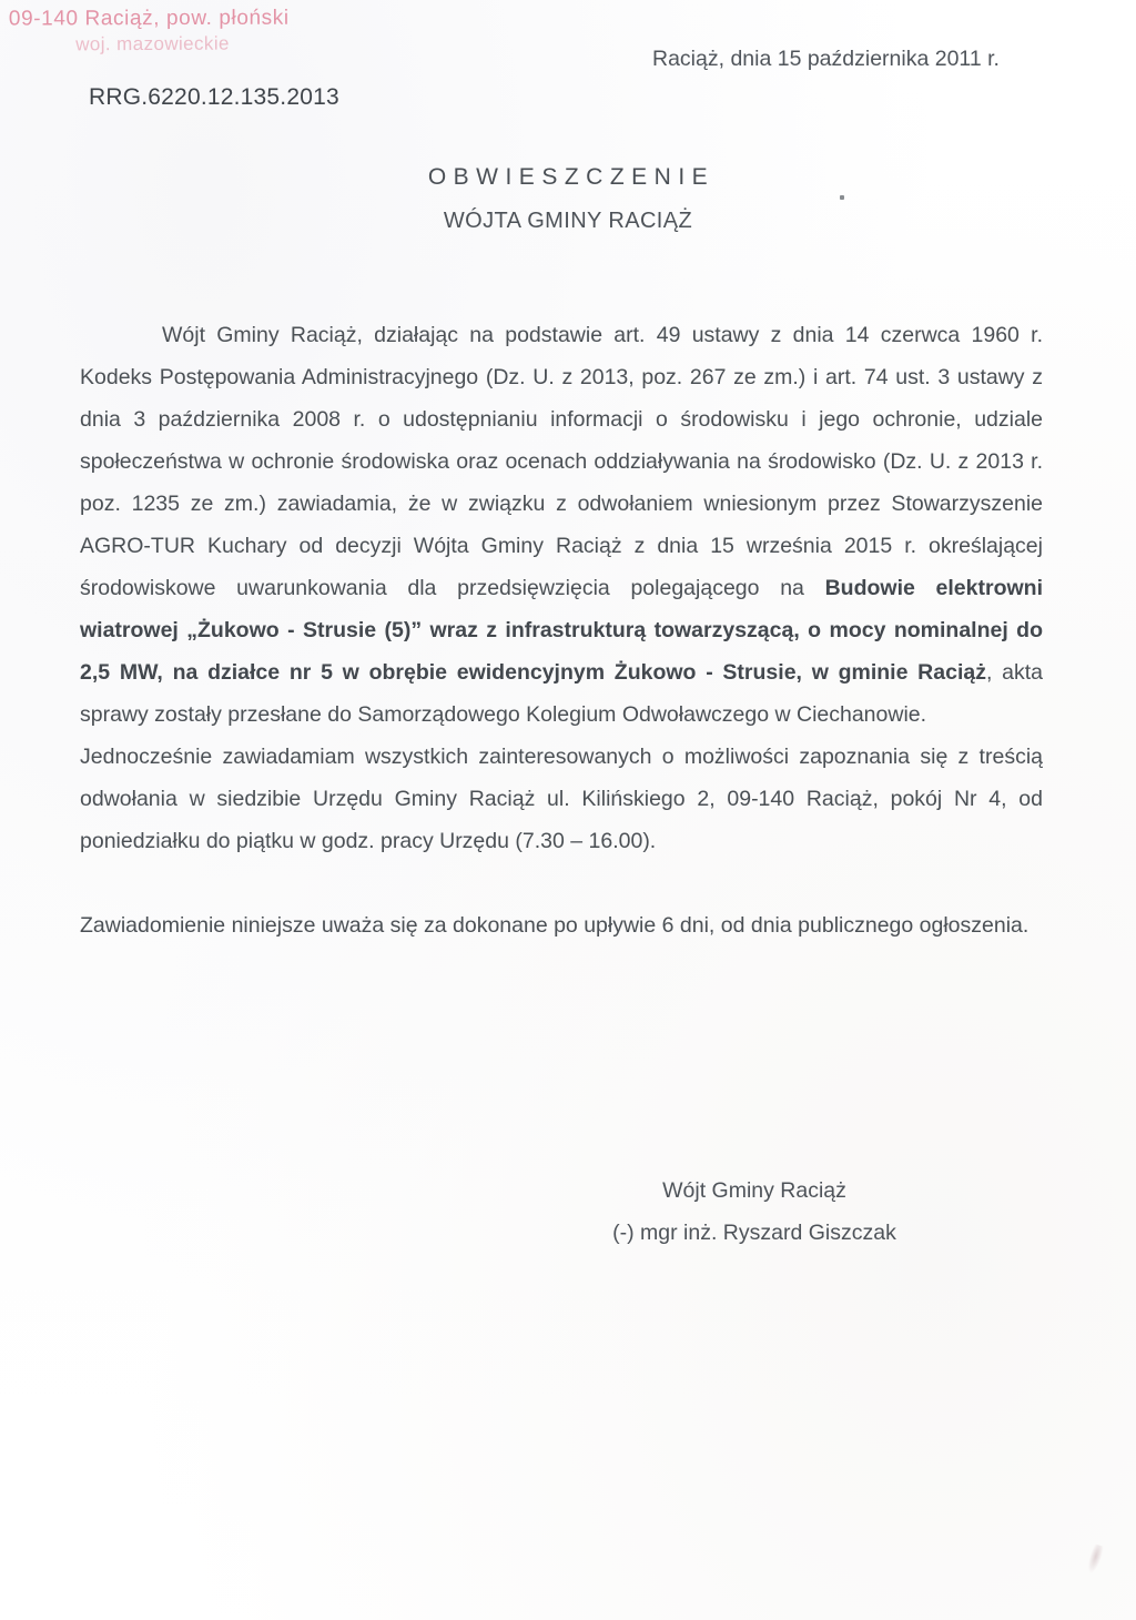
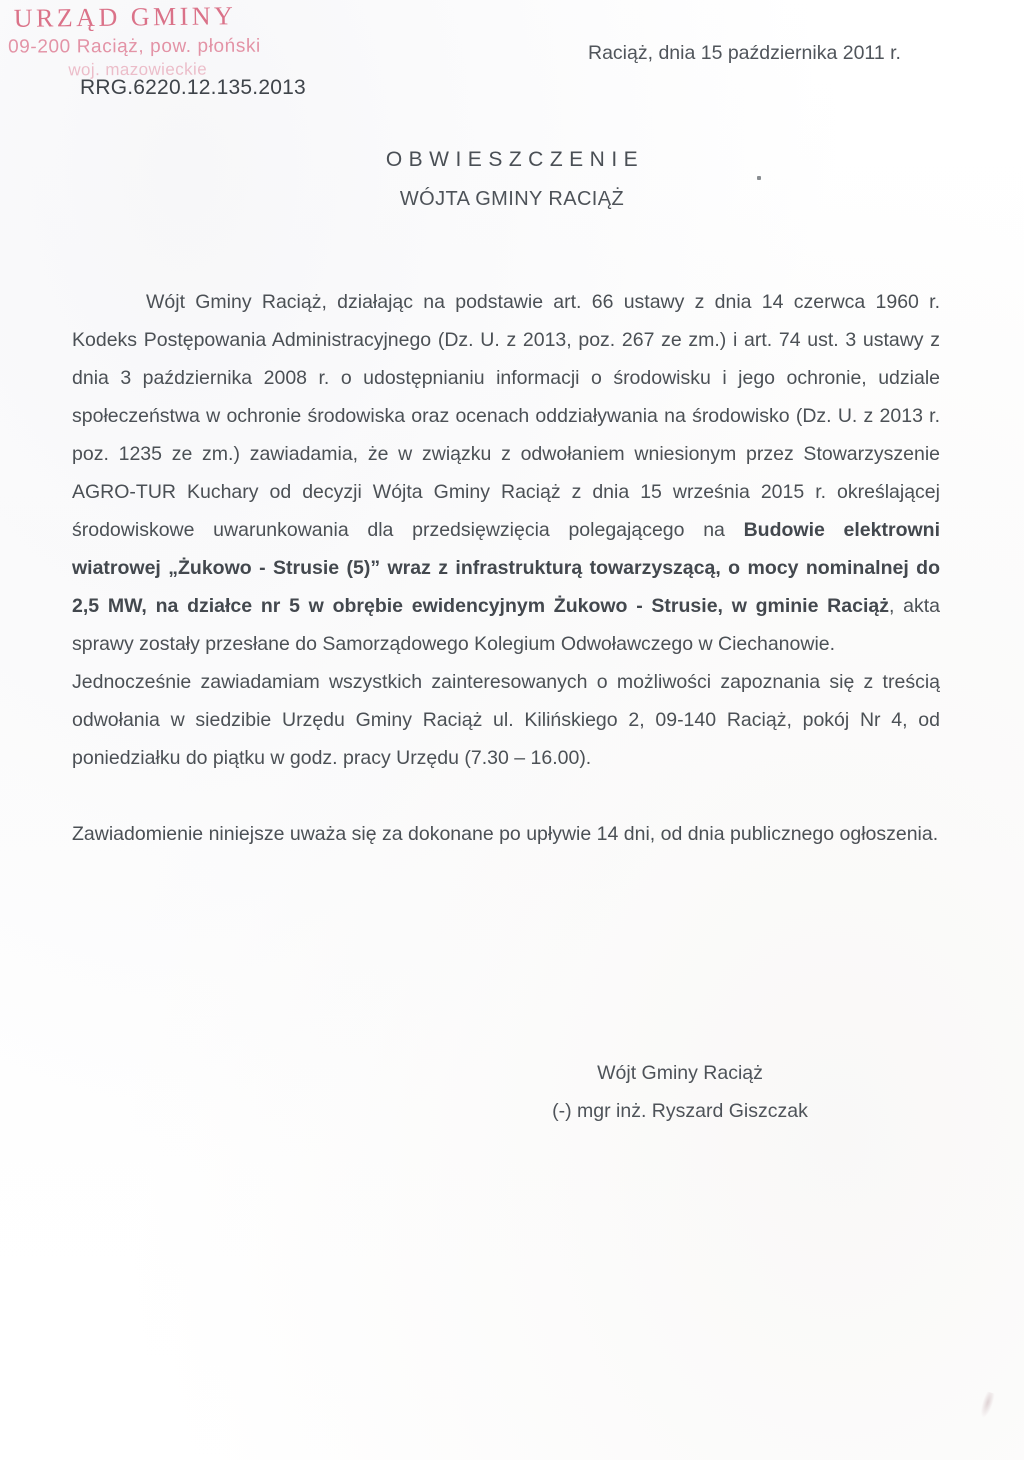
+ URZĄD GMINY
- 09-140 Raciąż, pow. płoński
+ 09-200 Raciąż, pow. płoński
  woj. mazowieckie
  RRG.6220.12.135.2013
  Raciąż, dnia 15 października 2011 r.
  OBWIESZCZENIE
  WÓJTA GMINY RACIĄŻ
- Wójt Gminy Raciąż, działając na podstawie art. 49 ustawy z dnia 14 czerwca 1960 r. Kodeks Postępowania Administracyjnego (Dz. U. z 2013, poz. 267 ze zm.) i art. 74 ust. 3 ustawy z dnia 3 października 2008 r. o udostępnianiu informacji o środowisku i jego ochronie, udziale społeczeństwa w ochronie środowiska oraz ocenach oddziaływania na środowisko (Dz. U. z 2013 r. poz. 1235 ze zm.) zawiadamia, że w związku z odwołaniem wniesionym przez Stowarzyszenie AGRO-TUR Kuchary od decyzji Wójta Gminy Raciąż z dnia 15 września 2015 r. określającej środowiskowe uwarunkowania dla przedsięwzięcia polegającego na Budowie elektrowni wiatrowej „Żukowo - Strusie (5)” wraz z infrastrukturą towarzyszącą, o mocy nominalnej do 2,5 MW, na działce nr 5 w obrębie ewidencyjnym Żukowo - Strusie, w gminie Raciąż, akta sprawy zostały przesłane do Samorządowego Kolegium Odwoławczego w Ciechanowie.
+ Wójt Gminy Raciąż, działając na podstawie art. 66 ustawy z dnia 14 czerwca 1960 r. Kodeks Postępowania Administracyjnego (Dz. U. z 2013, poz. 267 ze zm.) i art. 74 ust. 3 ustawy z dnia 3 października 2008 r. o udostępnianiu informacji o środowisku i jego ochronie, udziale społeczeństwa w ochronie środowiska oraz ocenach oddziaływania na środowisko (Dz. U. z 2013 r. poz. 1235 ze zm.) zawiadamia, że w związku z odwołaniem wniesionym przez Stowarzyszenie AGRO-TUR Kuchary od decyzji Wójta Gminy Raciąż z dnia 15 września 2015 r. określającej środowiskowe uwarunkowania dla przedsięwzięcia polegającego na Budowie elektrowni wiatrowej „Żukowo - Strusie (5)” wraz z infrastrukturą towarzyszącą, o mocy nominalnej do 2,5 MW, na działce nr 5 w obrębie ewidencyjnym Żukowo - Strusie, w gminie Raciąż, akta sprawy zostały przesłane do Samorządowego Kolegium Odwoławczego w Ciechanowie.
  Jednocześnie zawiadamiam wszystkich zainteresowanych o możliwości zapoznania się z treścią odwołania w siedzibie Urzędu Gminy Raciąż ul. Kilińskiego 2, 09-140 Raciąż, pokój Nr 4, od poniedziałku do piątku w godz. pracy Urzędu (7.30 – 16.00).
- Zawiadomienie niniejsze uważa się za dokonane po upływie 6 dni, od dnia publicznego ogłoszenia.
+ Zawiadomienie niniejsze uważa się za dokonane po upływie 14 dni, od dnia publicznego ogłoszenia.
  Wójt Gminy Raciąż
  (-) mgr inż. Ryszard Giszczak
